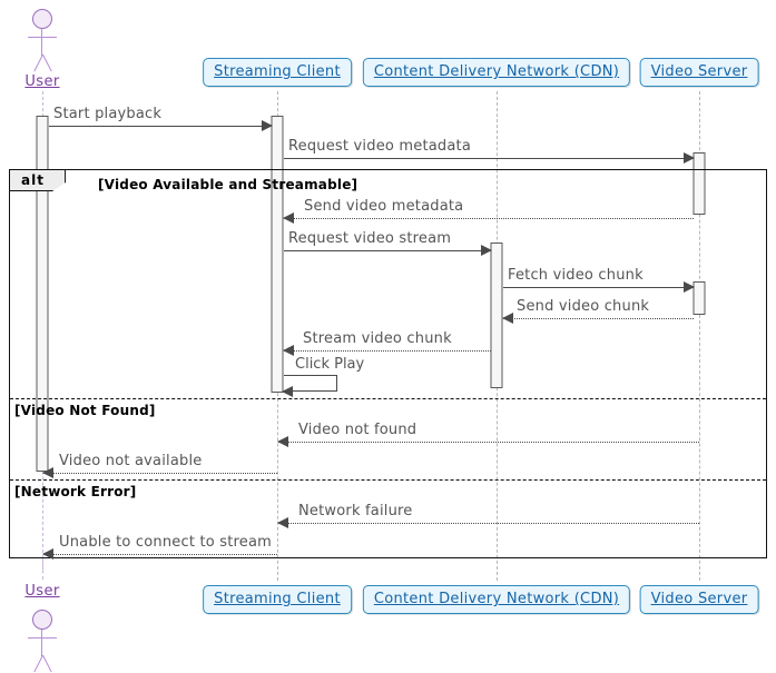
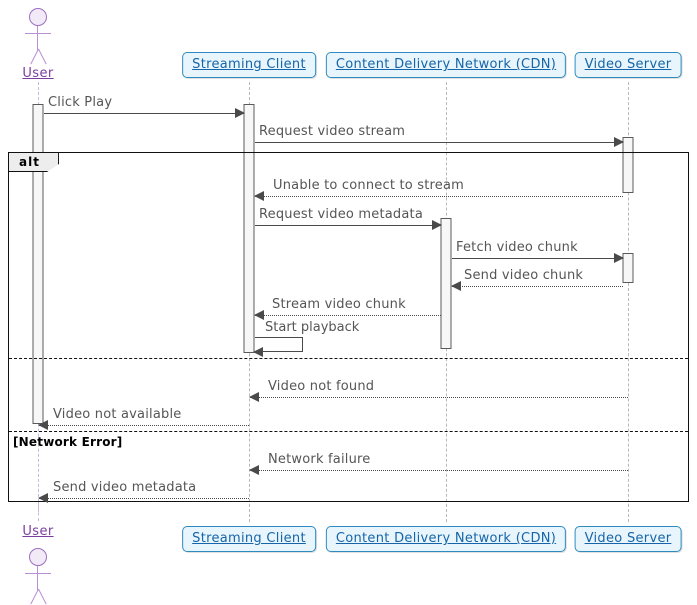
  User
  Streaming Client
  Content Delivery Network (CDN)
  Video Server
  alt
- [Video Available and Streamable]
- [Video Not Found]
  [Network Error]
- Start playback
+ Click Play
- Request video metadata
+ Request video stream
- Send video metadata
+ Unable to connect to stream
- Request video stream
+ Request video metadata
  Fetch video chunk
  Send video chunk
  Stream video chunk
- Click Play
+ Start playback
  Video not found
  Video not available
  Network failure
- Unable to connect to stream
+ Send video metadata
  User
  Streaming Client
  Content Delivery Network (CDN)
  Video Server
